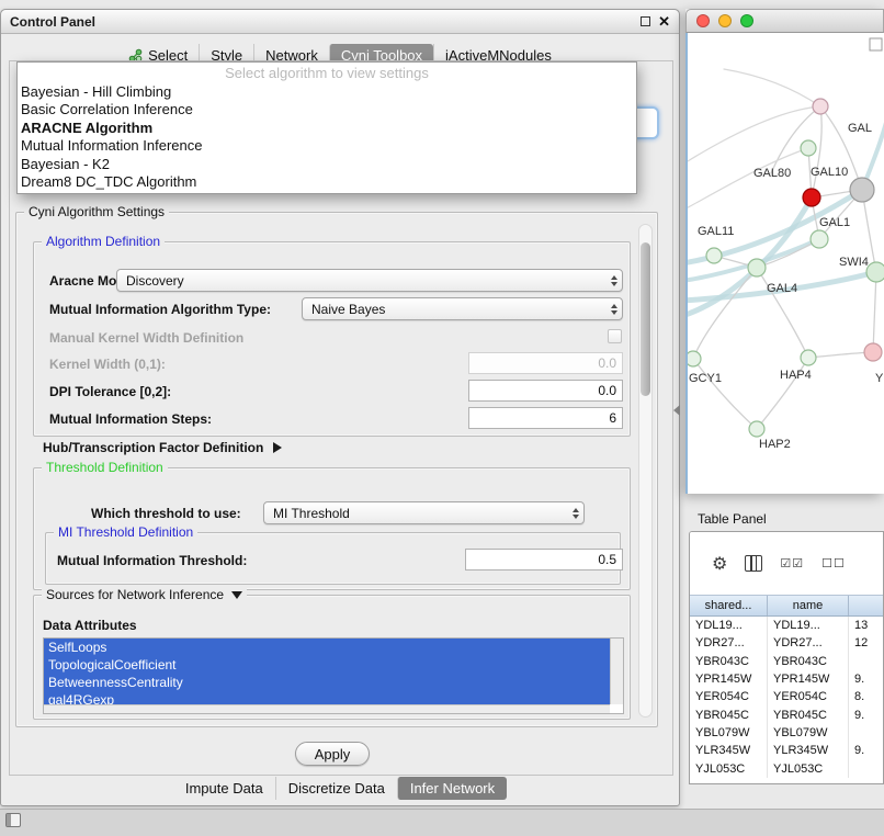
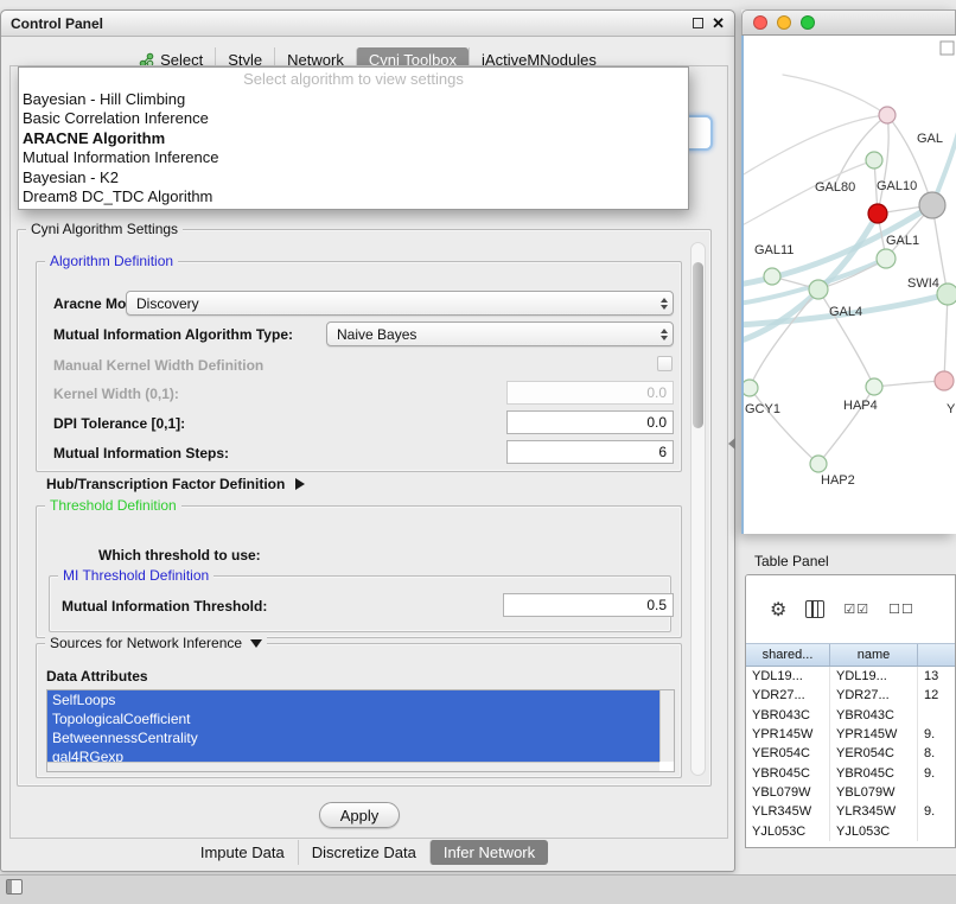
  Control Panel
  ✕
  Select
  Style
  Network
  Cyni Toolbox
  jActiveMNodules
  Cyni Algorithm Settings
  Algorithm Definition
  Aracne Mo
  Discovery
  Mutual Information Algorithm Type:
  Naive Bayes
  Manual Kernel Width Definition
  Kernel Width (0,1):
  0.0
- DPI Tolerance [0,2]:
+ DPI Tolerance [0,1]:
  0.0
  Mutual Information Steps:
  6
  Hub/Transcription Factor Definition
  Threshold Definition
  Which threshold to use:
- MI Threshold
  MI Threshold Definition
  Mutual Information Threshold:
  0.5
  Sources for Network Inference
  Data Attributes
  SelfLoops
  TopologicalCoefficient
  BetweennessCentrality
  gal4RGexp
  Apply
  Impute Data
  Discretize Data
  Infer Network
  Select algorithm to view settings
  Bayesian - Hill Climbing
  Basic Correlation Inference
  ARACNE Algorithm
  Mutual Information Inference
  Bayesian - K2
  Dream8 DC_TDC Algorithm
  GAL
  GAL80
  GAL10
  GAL11
  GAL1
  SWI4
  GAL4
  GCY1
  HAP4
  Y
  HAP2
  Table Panel
  ⚙
  ☑☑
  ☐☐
  shared...
  name
  YDL19...
  YDL19...
  13
  YDR27...
  YDR27...
  12
  YBR043C
  YBR043C
  YPR145W
  YPR145W
  9.
  YER054C
  YER054C
  8.
  YBR045C
  YBR045C
  9.
  YBL079W
  YBL079W
  YLR345W
  YLR345W
  9.
  YJL053C
  YJL053C
